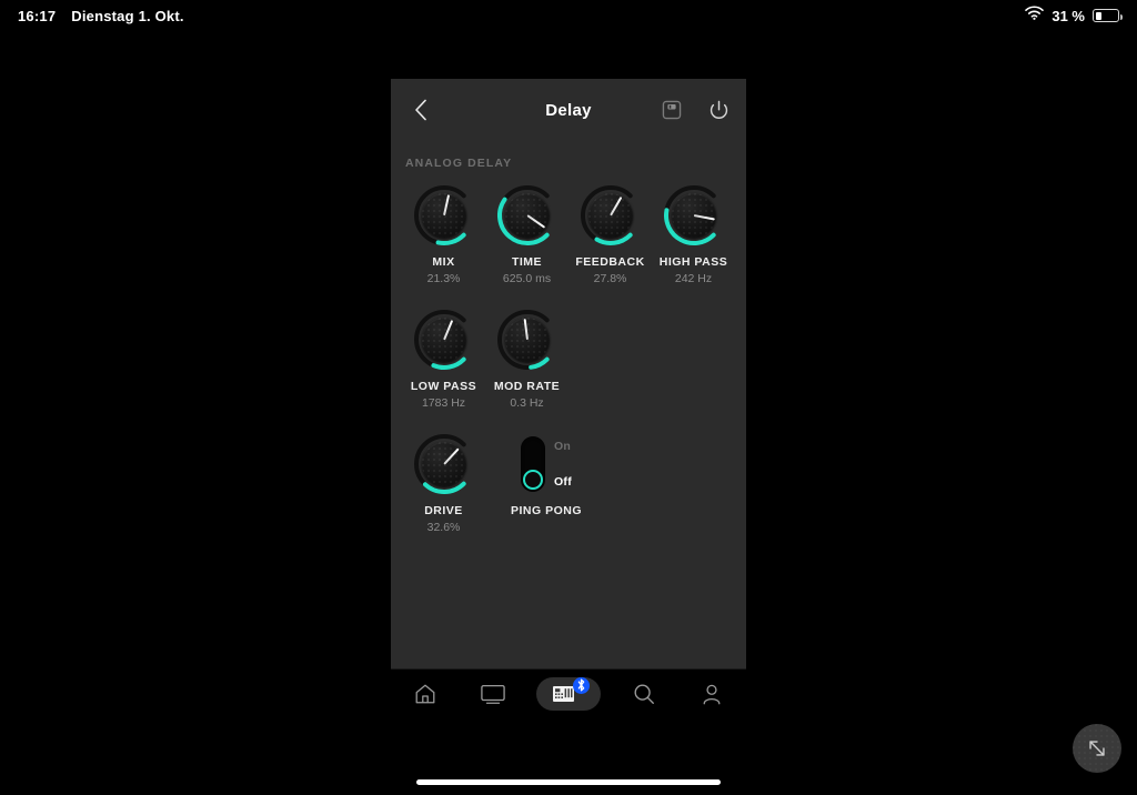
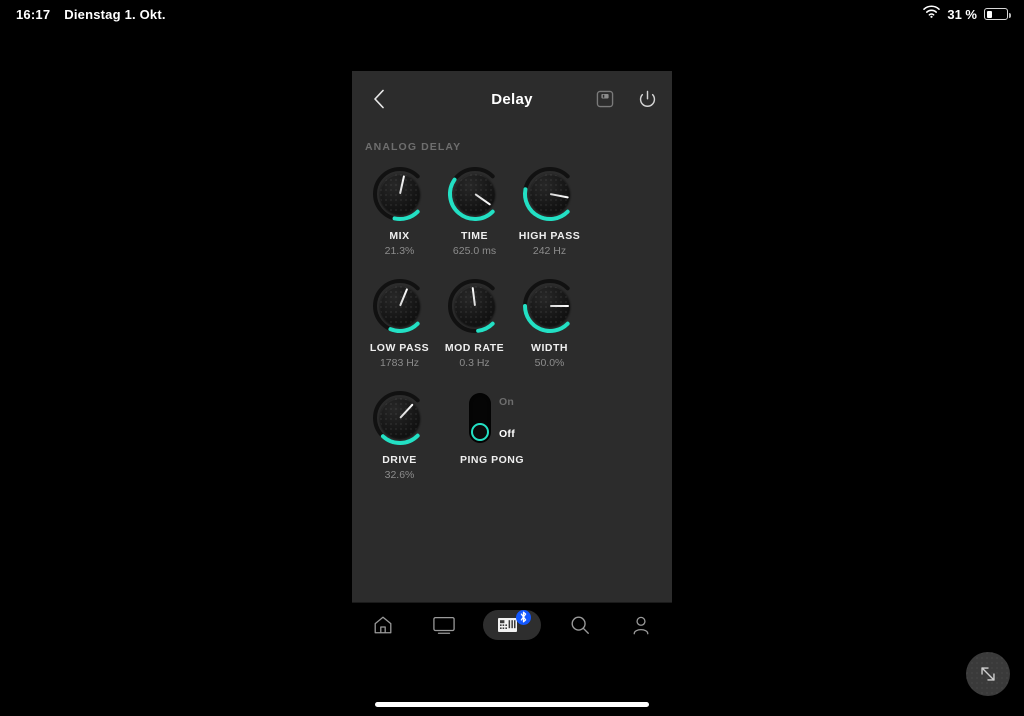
  16:17
  Dienstag 1. Okt.
  31 %
  Delay
  ANALOG DELAY
  MIX
  21.3%
  TIME
  625.0 ms
- FEEDBACK
- 27.8%
  HIGH PASS
  242 Hz
  LOW PASS
  1783 Hz
  MOD RATE
  0.3 Hz
+ WIDTH
+ 50.0%
  DRIVE
  32.6%
  On
  Off
  PING PONG
